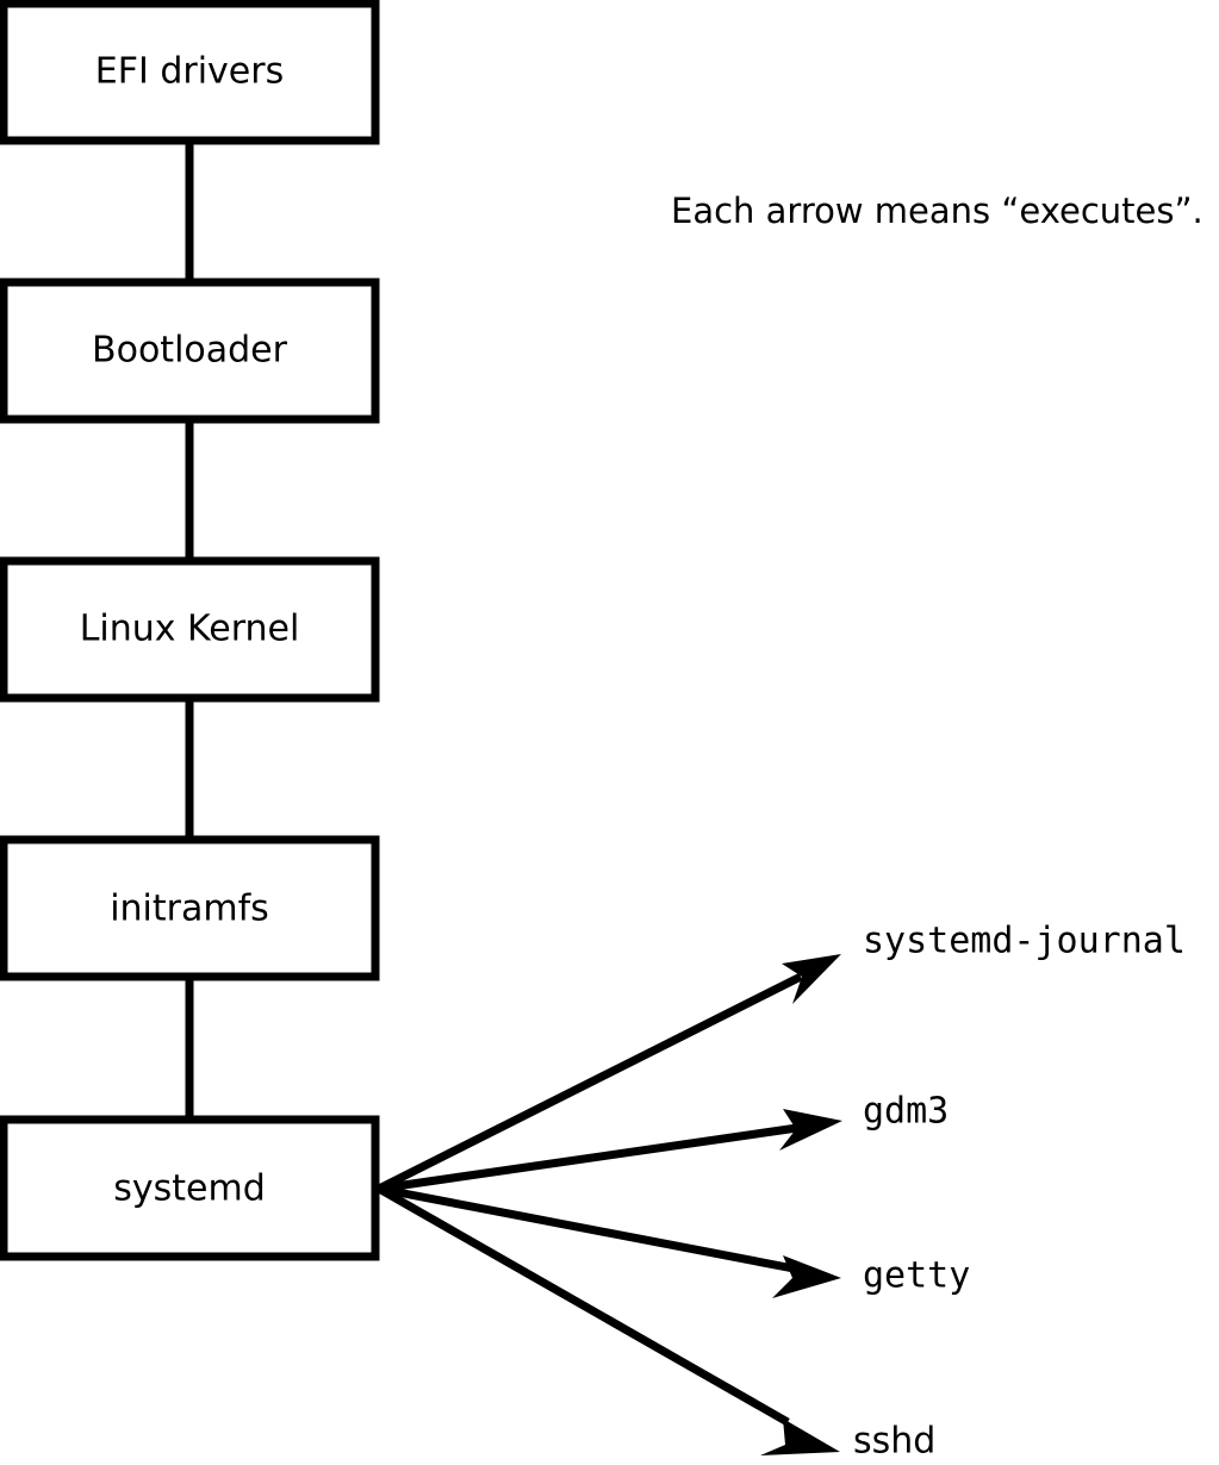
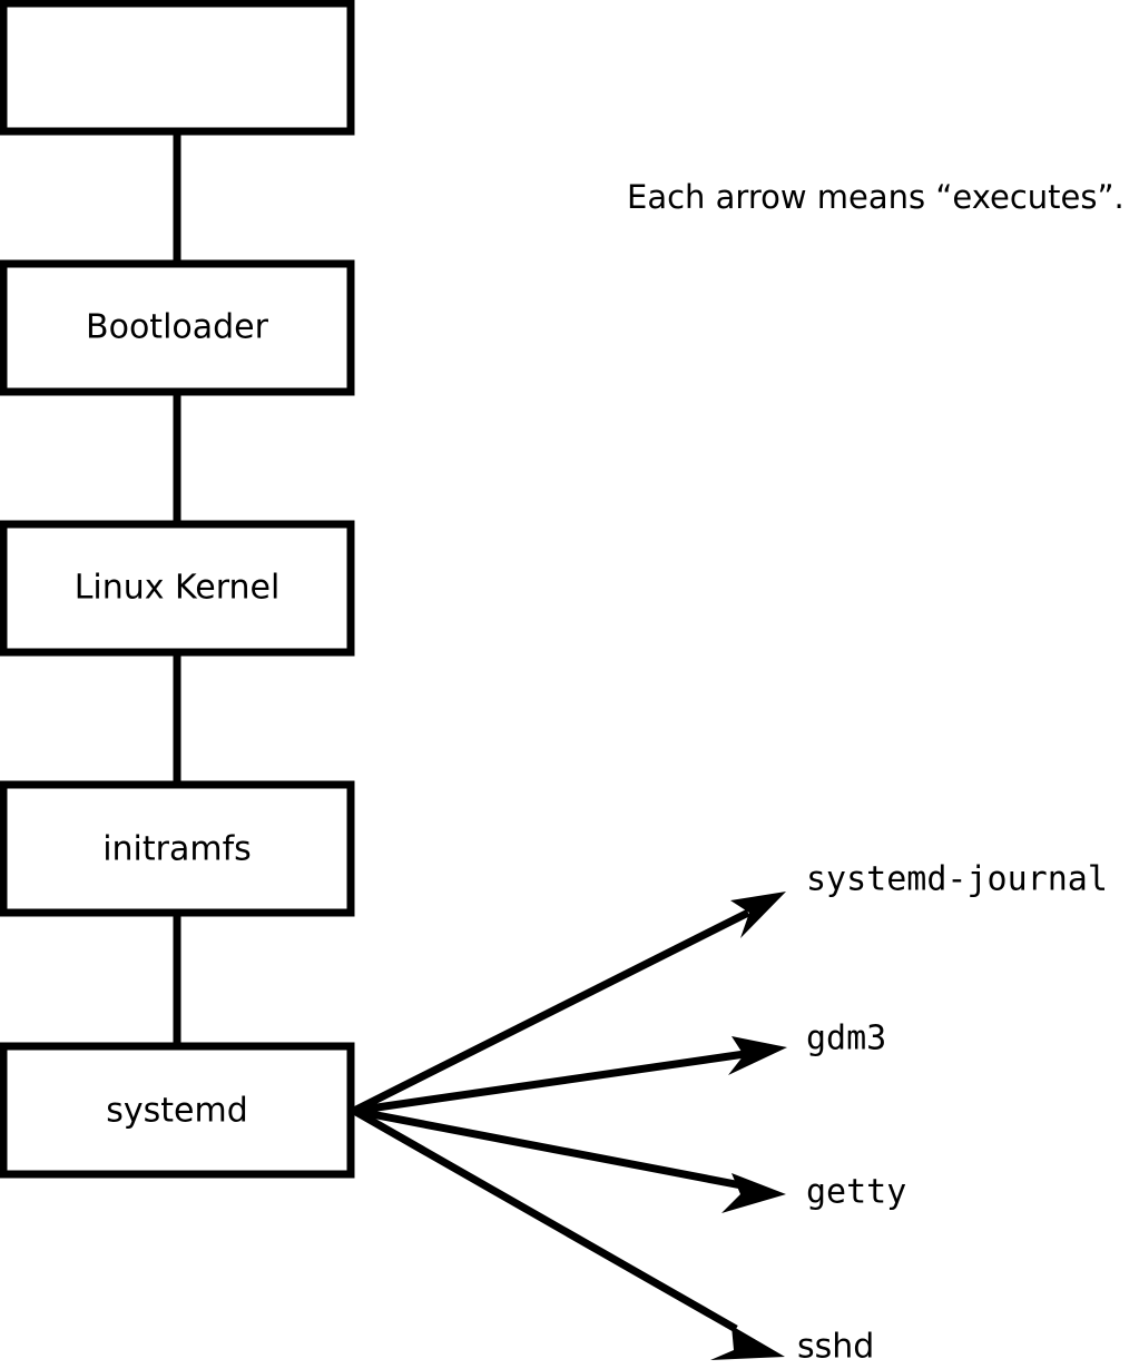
- EFI drivers
  Bootloader
  Linux Kernel
  initramfs
  systemd
  systemd-journal
  gdm3
  getty
  sshd
  Each arrow means “executes”.
